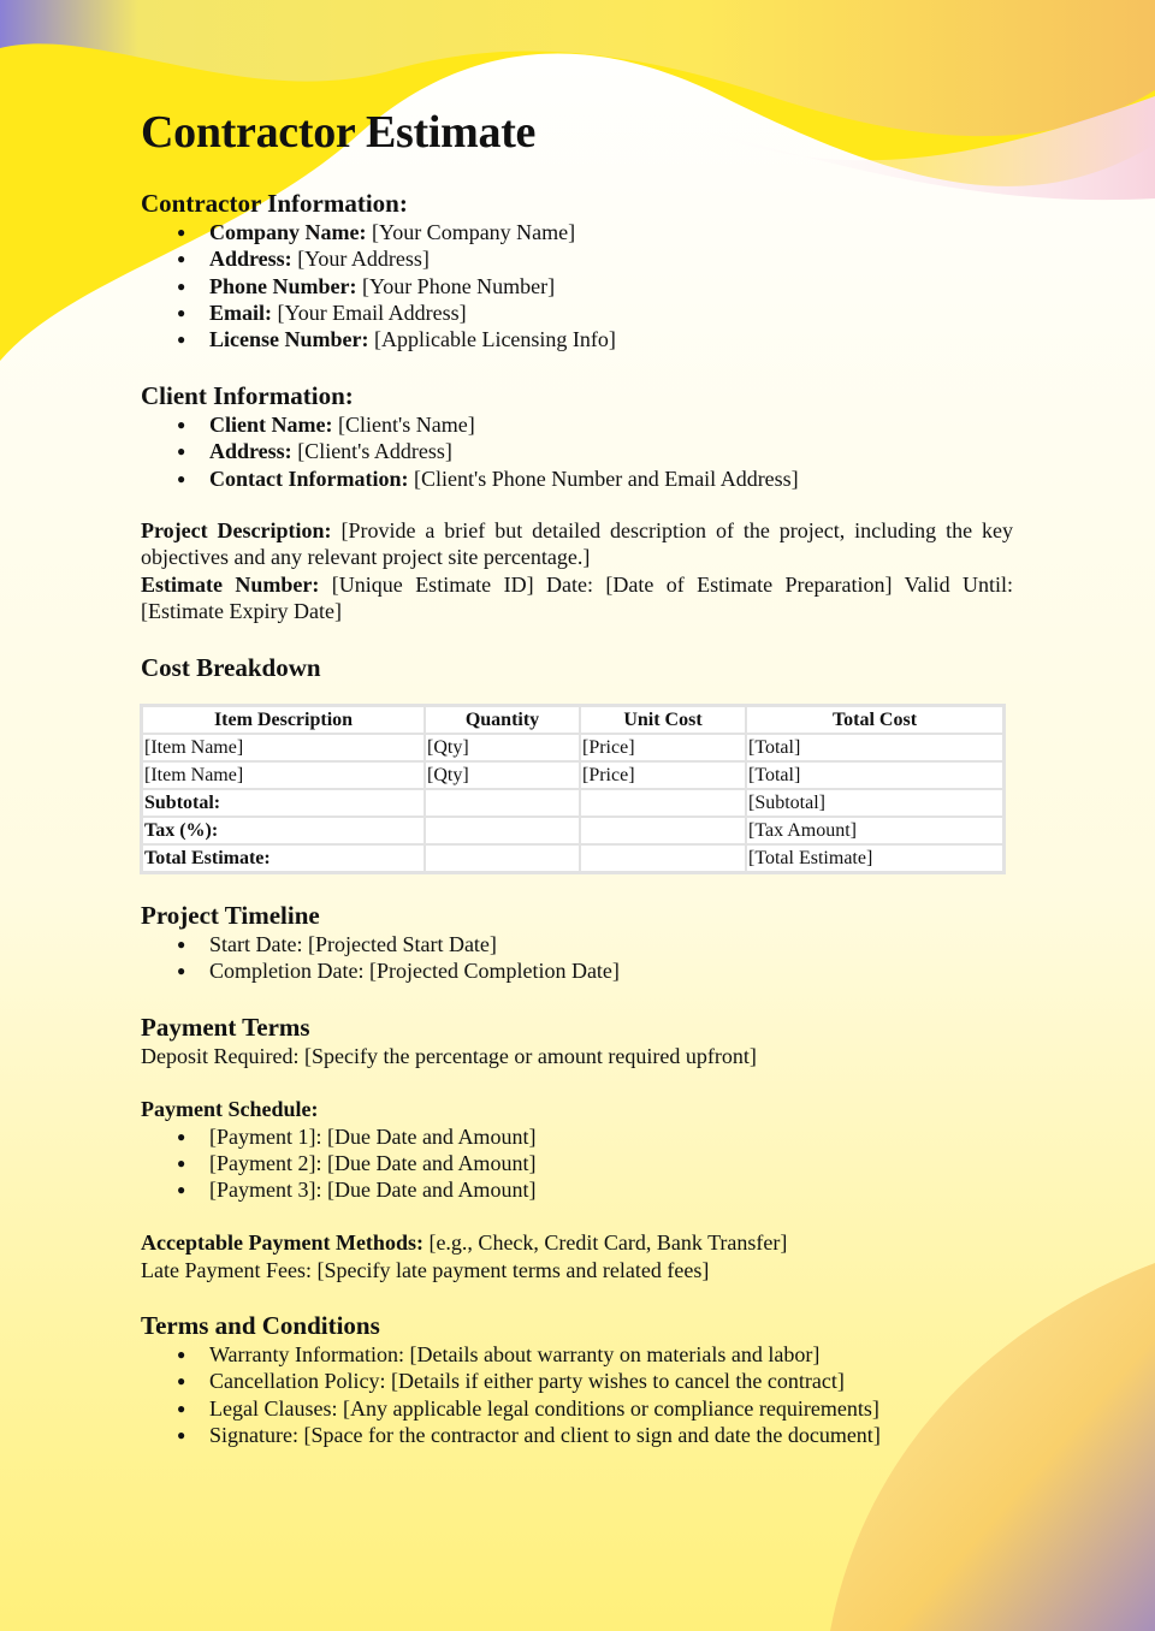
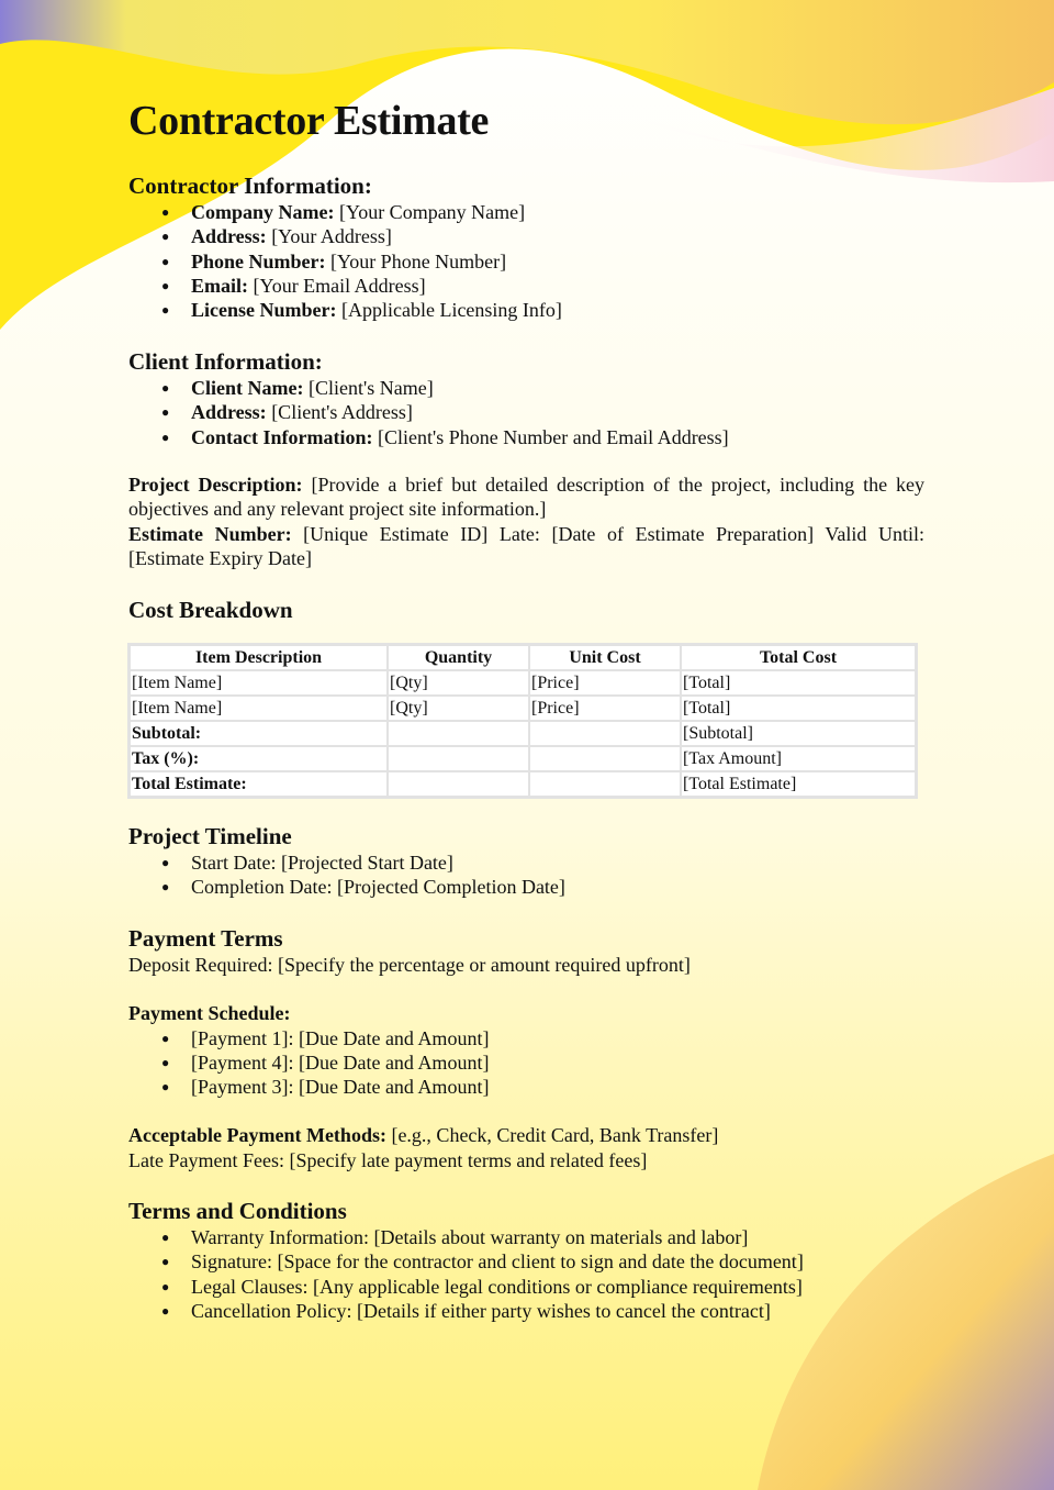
  Contractor Estimate
  Contractor Information:
  Company Name: [Your Company Name]
  Address: [Your Address]
  Phone Number: [Your Phone Number]
  Email: [Your Email Address]
  License Number: [Applicable Licensing Info]
  Client Information:
  Client Name: [Client's Name]
  Address: [Client's Address]
  Contact Information: [Client's Phone Number and Email Address]
- Project Description: [Provide a brief but detailed description of the project, including the key objectives and any relevant project site percentage.]
+ Project Description: [Provide a brief but detailed description of the project, including the key objectives and any relevant project site information.]
- Estimate Number: [Unique Estimate ID] Date: [Date of Estimate Preparation] Valid Until: [Estimate Expiry Date]
+ Estimate Number: [Unique Estimate ID] Late: [Date of Estimate Preparation] Valid Until: [Estimate Expiry Date]
  Cost Breakdown
  Item Description	Quantity	Unit Cost	Total Cost
  [Item Name]	[Qty]	[Price]	[Total]
  [Item Name]	[Qty]	[Price]	[Total]
  Subtotal:			[Subtotal]
  Tax (%):			[Tax Amount]
  Total Estimate:			[Total Estimate]
  Project Timeline
  Start Date: [Projected Start Date]
  Completion Date: [Projected Completion Date]
  Payment Terms
  Deposit Required: [Specify the percentage or amount required upfront]
  Payment Schedule:
  [Payment 1]: [Due Date and Amount]
- [Payment 2]: [Due Date and Amount]
+ [Payment 4]: [Due Date and Amount]
  [Payment 3]: [Due Date and Amount]
  Acceptable Payment Methods: [e.g., Check, Credit Card, Bank Transfer]
  Late Payment Fees: [Specify late payment terms and related fees]
  Terms and Conditions
  Warranty Information: [Details about warranty on materials and labor]
- Cancellation Policy: [Details if either party wishes to cancel the contract]
+ Signature: [Space for the contractor and client to sign and date the document]
  Legal Clauses: [Any applicable legal conditions or compliance requirements]
- Signature: [Space for the contractor and client to sign and date the document]
+ Cancellation Policy: [Details if either party wishes to cancel the contract]
